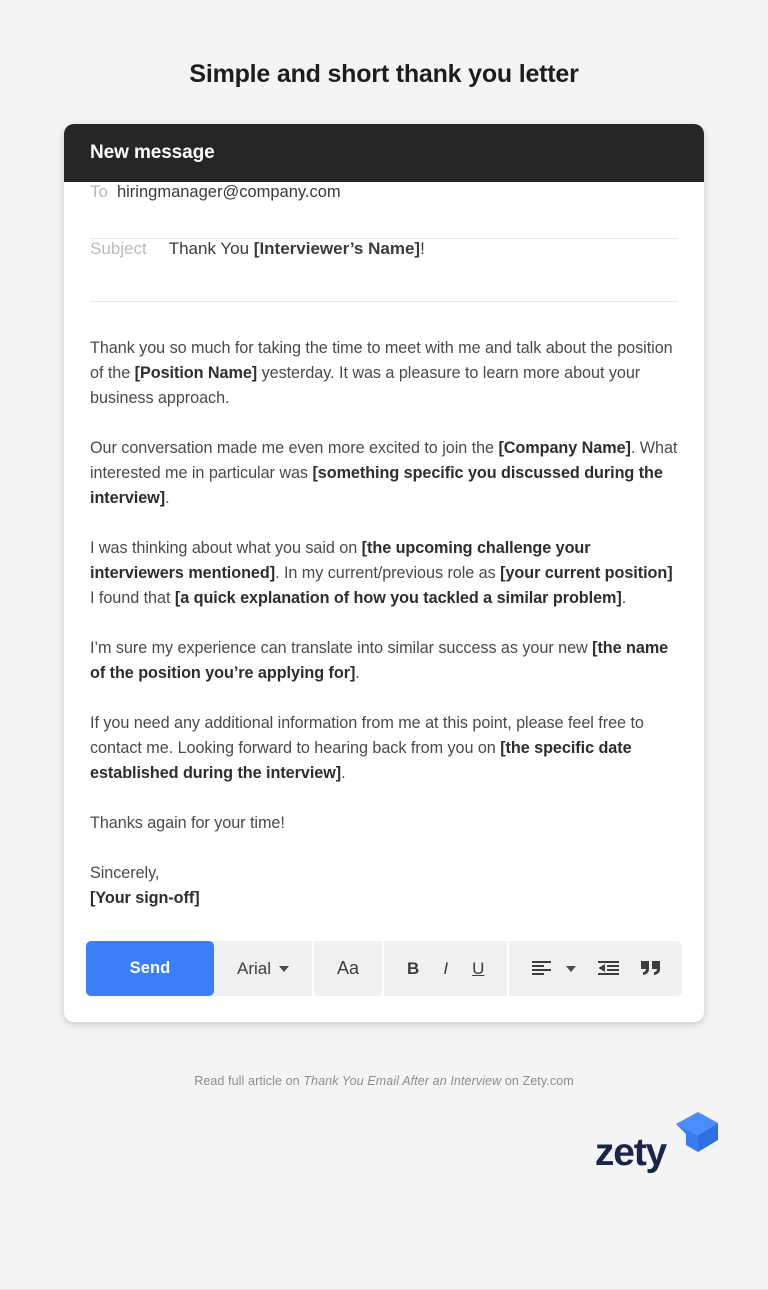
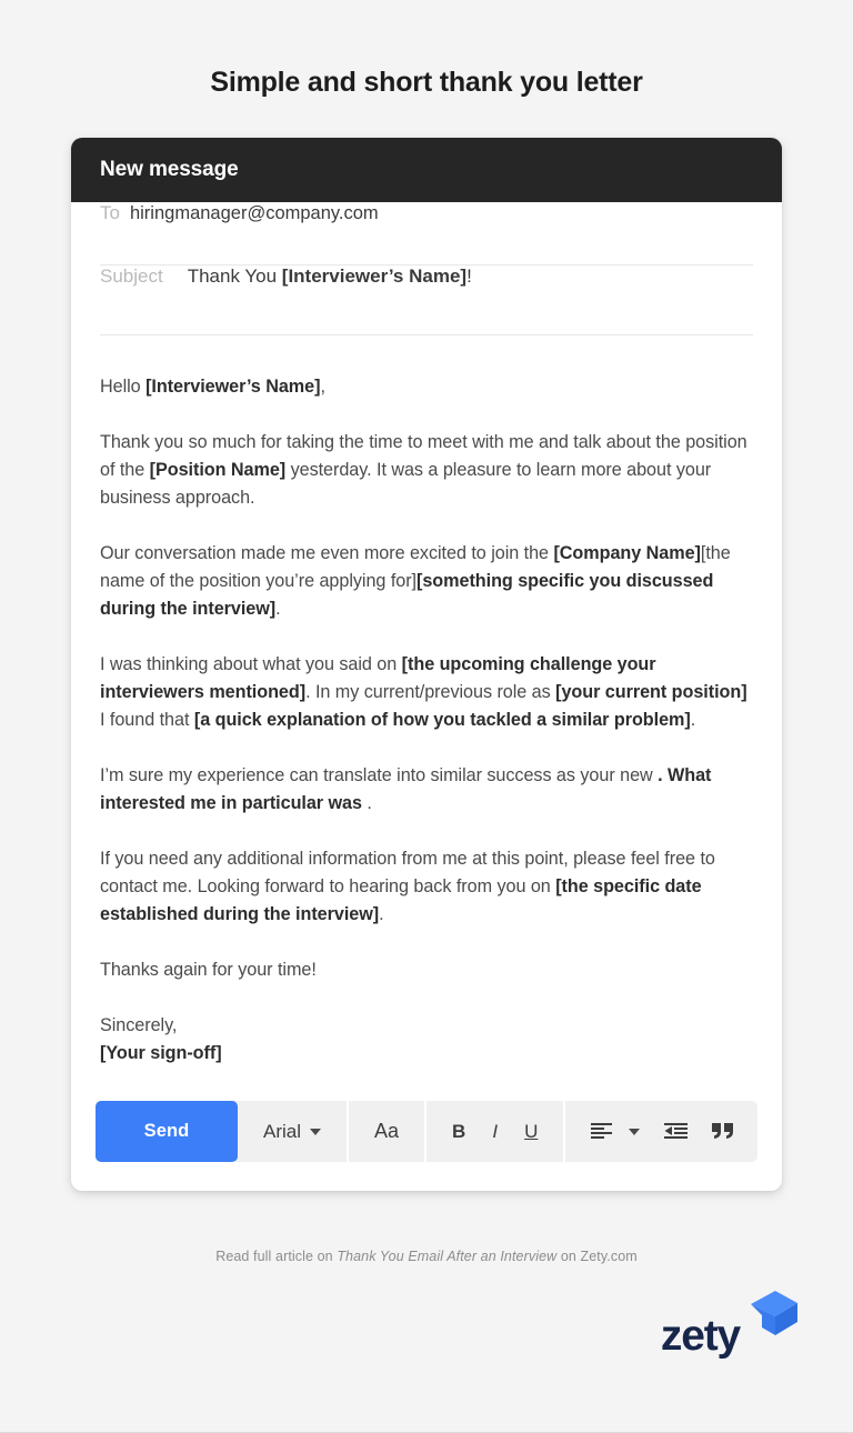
  Simple and short thank you letter
  New message
  To
  hiringmanager@company.com
  Subject
  Thank You [Interviewer’s Name]!
+ Hello [Interviewer’s Name],
  Thank you so much for taking the time to meet with me and talk about the position of the [Position Name] yesterday. It was a pleasure to learn more about your business approach.
- Our conversation made me even more excited to join the [Company Name]. What interested me in particular was [something specific you discussed during the interview].
+ Our conversation made me even more excited to join the [Company Name][the name of the position you’re applying for][something specific you discussed during the interview].
  I was thinking about what you said on [the upcoming challenge your interviewers mentioned]. In my current/previous role as [your current position] I found that [a quick explanation of how you tackled a similar problem].
- I’m sure my experience can translate into similar success as your new [the name of the position you’re applying for].
+ I’m sure my experience can translate into similar success as your new . What interested me in particular was .
  If you need any additional information from me at this point, please feel free to contact me. Looking forward to hearing back from you on [the specific date established during the interview].
  Thanks again for your time!
  Sincerely,
  [Your sign-off]
  Send
  Arial
  Aa
  B
  I
  U
  Read full article on Thank You Email After an Interview on Zety.com
  zety
